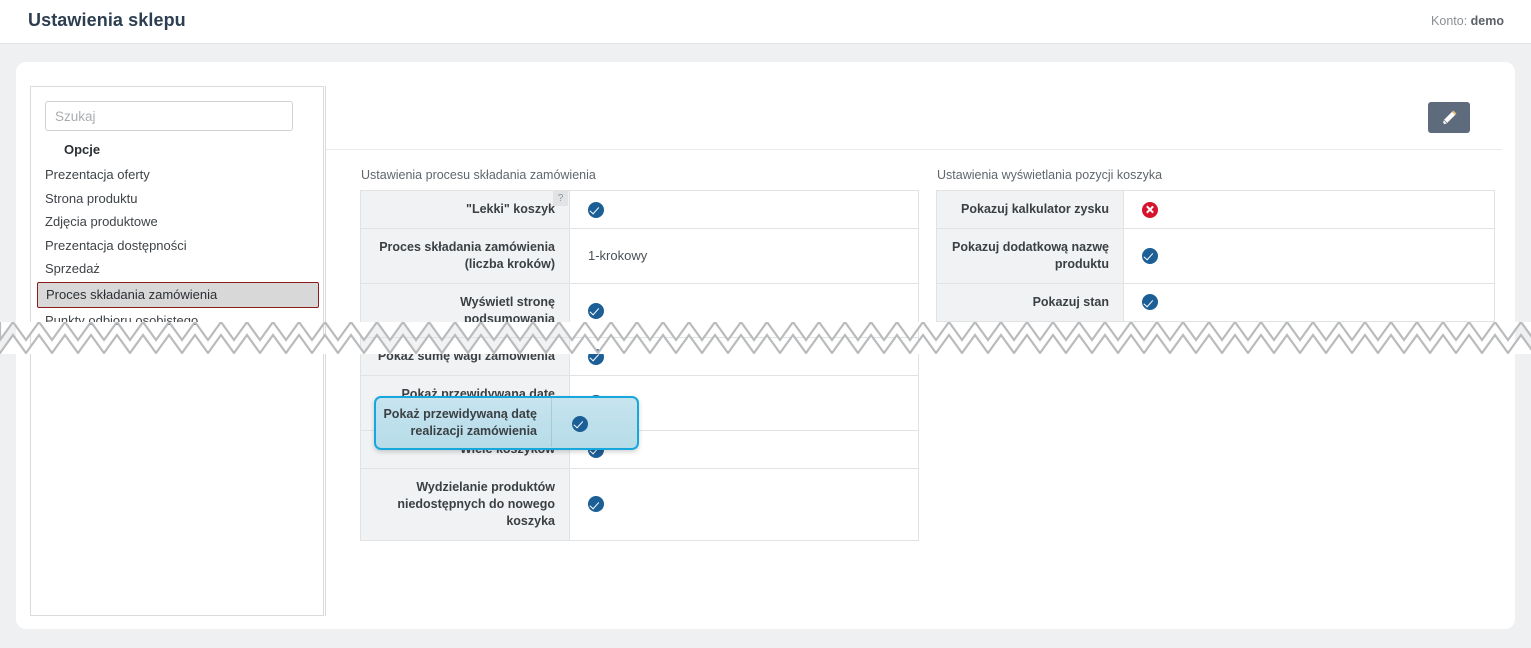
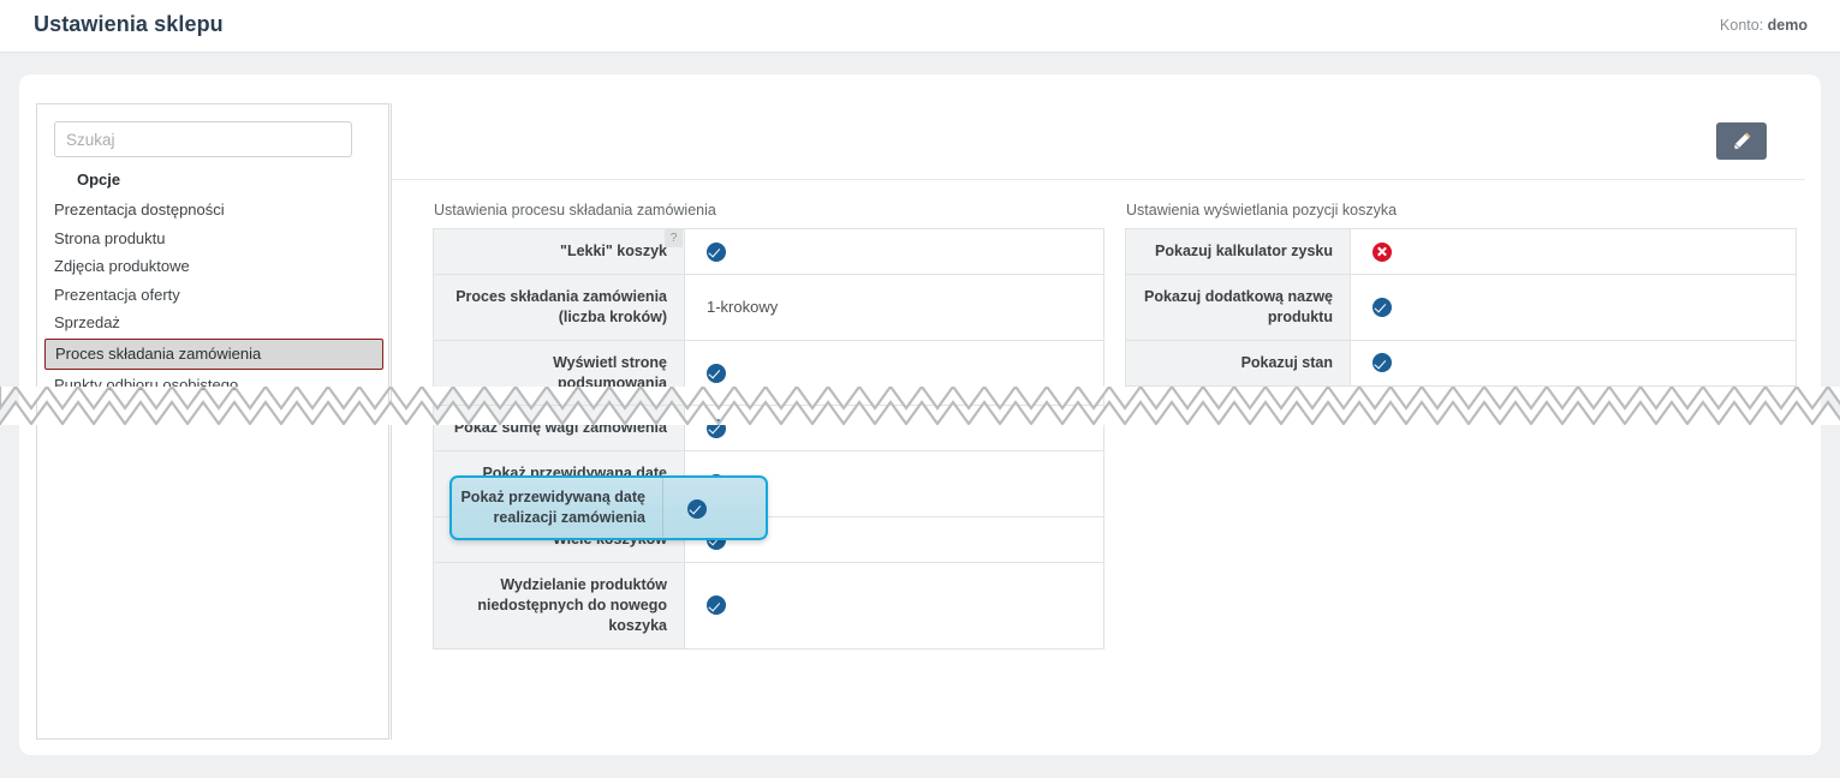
  Ustawienia sklepu
  Konto: demo
  Szukaj
  Opcje
- Prezentacja oferty
+ Prezentacja dostępności
  Strona produktu
  Zdjęcia produktowe
- Prezentacja dostępności
+ Prezentacja oferty
  Sprzedaż
  Proces składania zamówienia
  Punkty odbioru osobistego
  Ustawienia procesu składania zamówienia
  ? "Lekki" koszyk
  Proces składania zamówienia (liczba kroków)	1-krokowy
  Wyświetl stronę podsumowania
  Pokaż sumę wagi zamówienia
  Wydzielanie produktów niedostępnych do nowego koszyka
  Ustawienia wyświetlania pozycji koszyka
  Pokazuj kalkulator zysku
  Pokazuj dodatkową nazwę produktu
  Pokazuj stan
  Pokaż przewidywaną datę realizacji zamówienia
